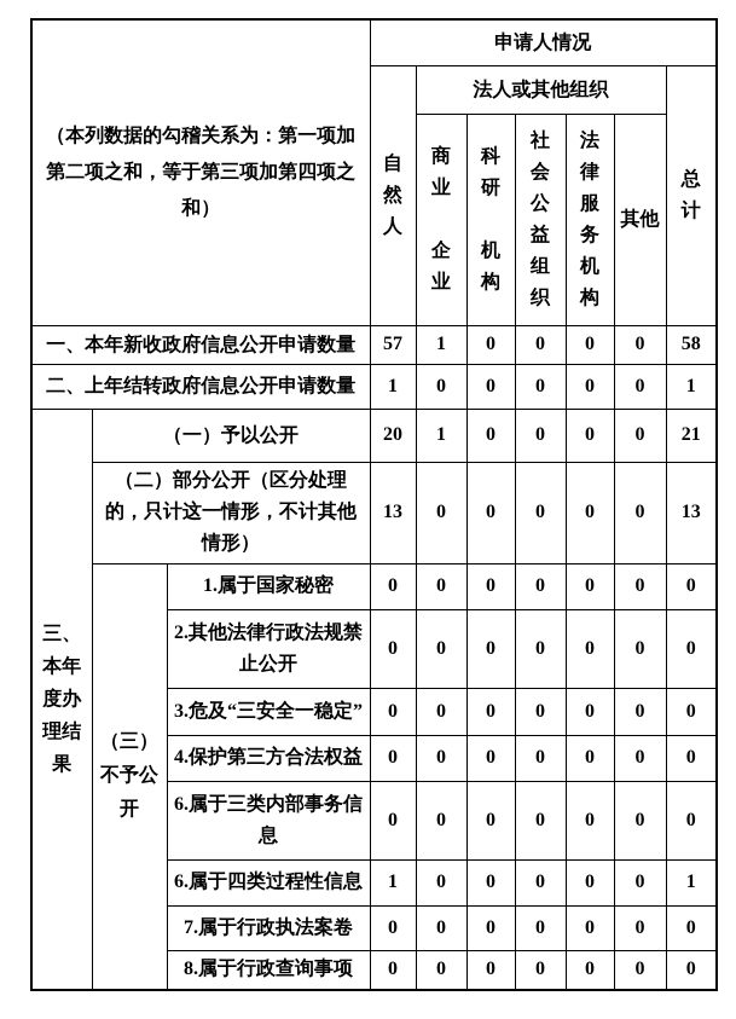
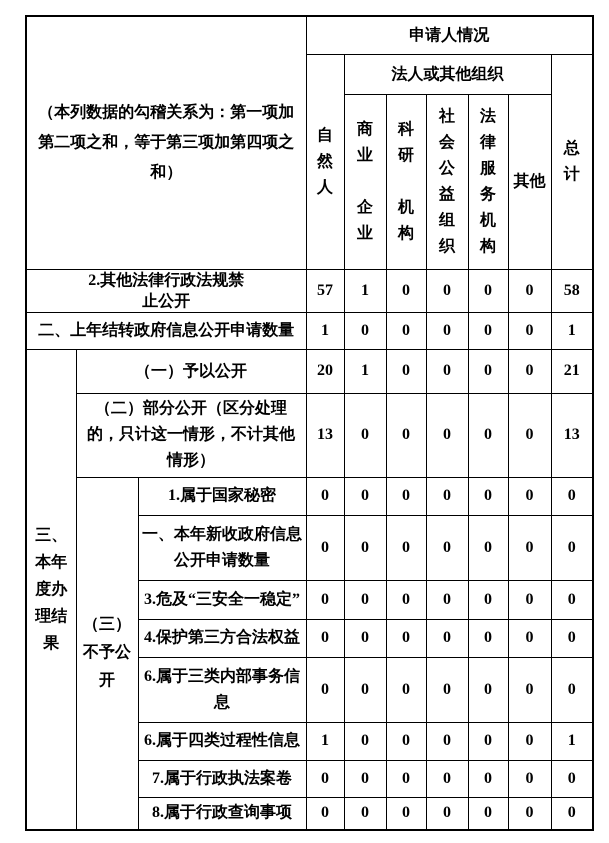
  （本列数据的勾稽关系为：第一项加 第二项之和，等于第三项加第四项之 和）	申请人情况
  自 然 人	法人或其他组织	总 计
  商 业 企 业	科 研 机 构	社 会 公 益 组 织	法 律 服 务 机 构	其他
- 一、本年新收政府信息公开申请数量	57	1	0	0	0	0	58
+ 2.其他法律行政法规禁 止公开	57	1	0	0	0	0	58
  二、上年结转政府信息公开申请数量	1	0	0	0	0	0	1
  三、 本年 度办 理结 果	（一）予以公开	20	1	0	0	0	0	21
  （二）部分公开（区分处理 的，只计这一情形，不计其他 情形）	13	0	0	0	0	0	13
  （三） 不予公 开	1.属于国家秘密	0	0	0	0	0	0	0
- 2.其他法律行政法规禁 止公开	0	0	0	0	0	0	0
+ 一、本年新收政府信息公开申请数量	0	0	0	0	0	0	0
  3.危及“三安全一稳定”	0	0	0	0	0	0	0
  4.保护第三方合法权益	0	0	0	0	0	0	0
  6.属于三类内部事务信 息	0	0	0	0	0	0	0
  6.属于四类过程性信息	1	0	0	0	0	0	1
  7.属于行政执法案卷	0	0	0	0	0	0	0
  8.属于行政查询事项	0	0	0	0	0	0	0
